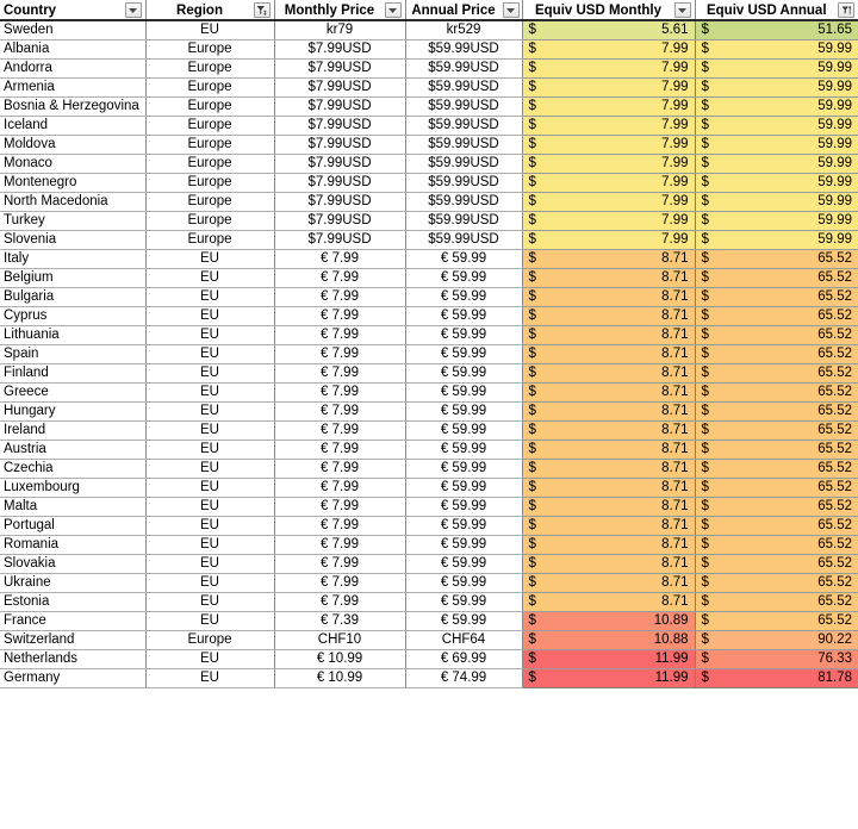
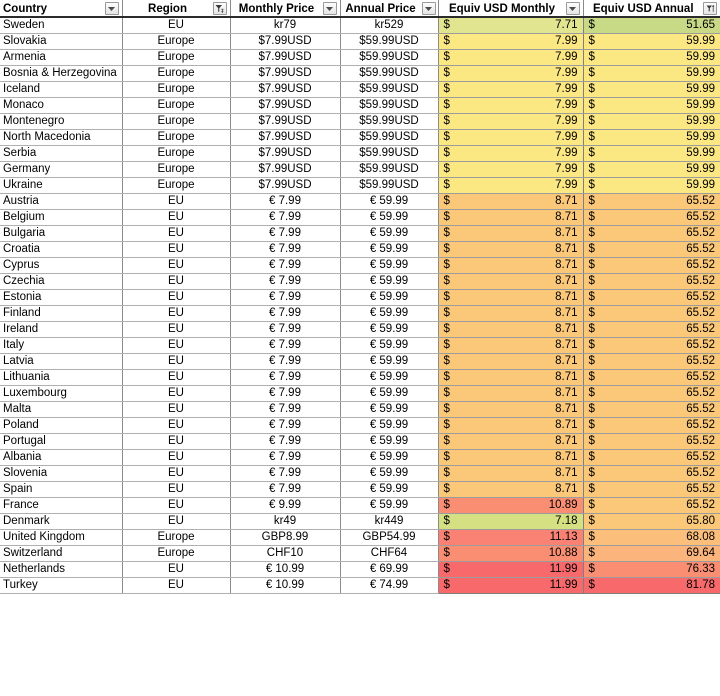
  Country	Region	Monthly Price	Annual Price	Equiv USD Monthly	Equiv USD Annual
- Sweden	EU	kr79	kr529	$ 5.61	$ 51.65
+ Sweden	EU	kr79	kr529	$ 7.71	$ 51.65
- Albania	Europe	$7.99USD	$59.99USD	$ 7.99	$ 59.99
+ Slovakia	Europe	$7.99USD	$59.99USD	$ 7.99	$ 59.99
- Andorra	Europe	$7.99USD	$59.99USD	$ 7.99	$ 59.99
  Armenia	Europe	$7.99USD	$59.99USD	$ 7.99	$ 59.99
  Bosnia & Herzegovina	Europe	$7.99USD	$59.99USD	$ 7.99	$ 59.99
  Iceland	Europe	$7.99USD	$59.99USD	$ 7.99	$ 59.99
- Moldova	Europe	$7.99USD	$59.99USD	$ 7.99	$ 59.99
  Monaco	Europe	$7.99USD	$59.99USD	$ 7.99	$ 59.99
  Montenegro	Europe	$7.99USD	$59.99USD	$ 7.99	$ 59.99
  North Macedonia	Europe	$7.99USD	$59.99USD	$ 7.99	$ 59.99
+ Serbia	Europe	$7.99USD	$59.99USD	$ 7.99	$ 59.99
- Turkey	Europe	$7.99USD	$59.99USD	$ 7.99	$ 59.99
+ Germany	Europe	$7.99USD	$59.99USD	$ 7.99	$ 59.99
- Slovenia	Europe	$7.99USD	$59.99USD	$ 7.99	$ 59.99
+ Ukraine	Europe	$7.99USD	$59.99USD	$ 7.99	$ 59.99
- Italy	EU	€ 7.99	€ 59.99	$ 8.71	$ 65.52
+ Austria	EU	€ 7.99	€ 59.99	$ 8.71	$ 65.52
  Belgium	EU	€ 7.99	€ 59.99	$ 8.71	$ 65.52
  Bulgaria	EU	€ 7.99	€ 59.99	$ 8.71	$ 65.52
+ Croatia	EU	€ 7.99	€ 59.99	$ 8.71	$ 65.52
  Cyprus	EU	€ 7.99	€ 59.99	$ 8.71	$ 65.52
- Lithuania	EU	€ 7.99	€ 59.99	$ 8.71	$ 65.52
+ Czechia	EU	€ 7.99	€ 59.99	$ 8.71	$ 65.52
- Spain	EU	€ 7.99	€ 59.99	$ 8.71	$ 65.52
+ Estonia	EU	€ 7.99	€ 59.99	$ 8.71	$ 65.52
  Finland	EU	€ 7.99	€ 59.99	$ 8.71	$ 65.52
- Greece	EU	€ 7.99	€ 59.99	$ 8.71	$ 65.52
- Hungary	EU	€ 7.99	€ 59.99	$ 8.71	$ 65.52
  Ireland	EU	€ 7.99	€ 59.99	$ 8.71	$ 65.52
- Austria	EU	€ 7.99	€ 59.99	$ 8.71	$ 65.52
+ Italy	EU	€ 7.99	€ 59.99	$ 8.71	$ 65.52
+ Latvia	EU	€ 7.99	€ 59.99	$ 8.71	$ 65.52
- Czechia	EU	€ 7.99	€ 59.99	$ 8.71	$ 65.52
+ Lithuania	EU	€ 7.99	€ 59.99	$ 8.71	$ 65.52
  Luxembourg	EU	€ 7.99	€ 59.99	$ 8.71	$ 65.52
  Malta	EU	€ 7.99	€ 59.99	$ 8.71	$ 65.52
+ Poland	EU	€ 7.99	€ 59.99	$ 8.71	$ 65.52
  Portugal	EU	€ 7.99	€ 59.99	$ 8.71	$ 65.52
- Romania	EU	€ 7.99	€ 59.99	$ 8.71	$ 65.52
- Slovakia	EU	€ 7.99	€ 59.99	$ 8.71	$ 65.52
+ Albania	EU	€ 7.99	€ 59.99	$ 8.71	$ 65.52
- Ukraine	EU	€ 7.99	€ 59.99	$ 8.71	$ 65.52
+ Slovenia	EU	€ 7.99	€ 59.99	$ 8.71	$ 65.52
- Estonia	EU	€ 7.99	€ 59.99	$ 8.71	$ 65.52
+ Spain	EU	€ 7.99	€ 59.99	$ 8.71	$ 65.52
- France	EU	€ 7.39	€ 59.99	$ 10.89	$ 65.52
+ France	EU	€ 9.99	€ 59.99	$ 10.89	$ 65.52
+ Denmark	EU	kr49	kr449	$ 7.18	$ 65.80
+ United Kingdom	Europe	GBP8.99	GBP54.99	$ 11.13	$ 68.08
- Switzerland	Europe	CHF10	CHF64	$ 10.88	$ 90.22
+ Switzerland	Europe	CHF10	CHF64	$ 10.88	$ 69.64
  Netherlands	EU	€ 10.99	€ 69.99	$ 11.99	$ 76.33
- Germany	EU	€ 10.99	€ 74.99	$ 11.99	$ 81.78
+ Turkey	EU	€ 10.99	€ 74.99	$ 11.99	$ 81.78
